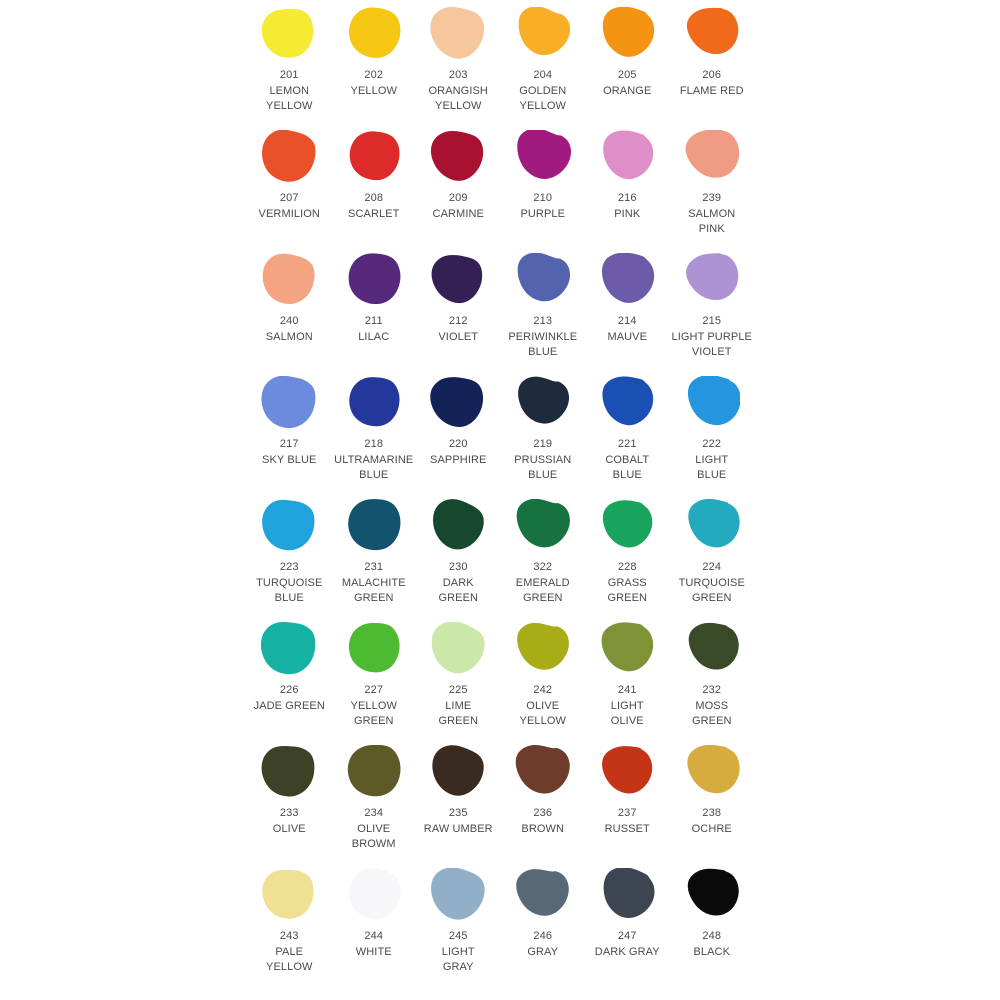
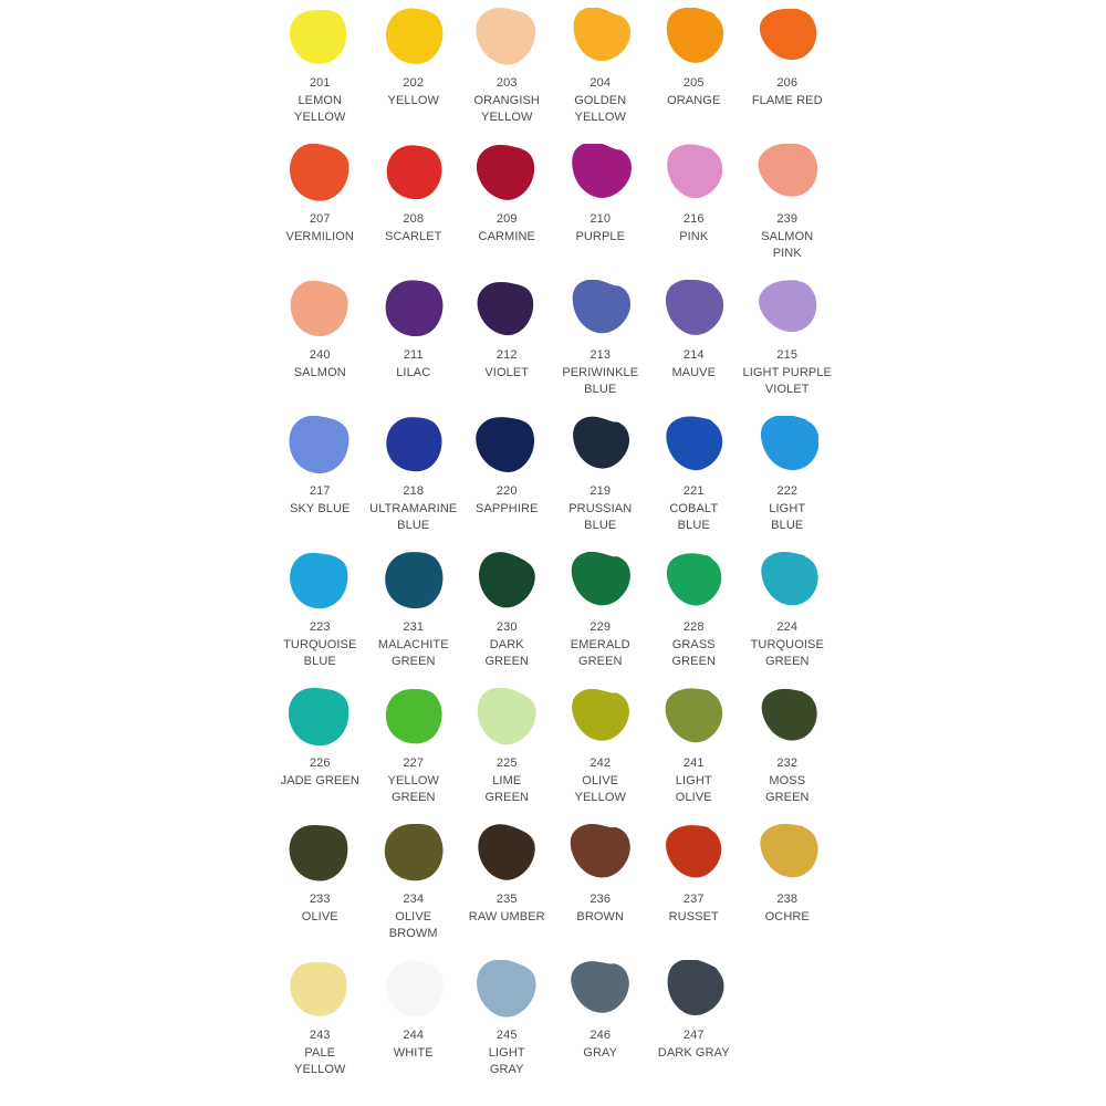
  201
  LEMON
  YELLOW
  202
  YELLOW
  203
  ORANGISH
  YELLOW
  204
  GOLDEN
  YELLOW
  205
  ORANGE
  206
  FLAME RED
  207
  VERMILION
  208
  SCARLET
  209
  CARMINE
  210
  PURPLE
  216
  PINK
  239
  SALMON
  PINK
  240
  SALMON
  211
  LILAC
  212
  VIOLET
  213
  PERIWINKLE
  BLUE
  214
  MAUVE
  215
  LIGHT PURPLE
  VIOLET
  217
  SKY BLUE
  218
  ULTRAMARINE
  BLUE
  220
  SAPPHIRE
  219
  PRUSSIAN
  BLUE
  221
  COBALT
  BLUE
  222
  LIGHT
  BLUE
  223
  TURQUOISE
  BLUE
  231
  MALACHITE
  GREEN
  230
  DARK
  GREEN
- 322
+ 229
  EMERALD
  GREEN
  228
  GRASS
  GREEN
  224
  TURQUOISE
  GREEN
  226
  JADE GREEN
  227
  YELLOW
  GREEN
  225
  LIME
  GREEN
  242
  OLIVE
  YELLOW
  241
  LIGHT
  OLIVE
  232
  MOSS
  GREEN
  233
  OLIVE
  234
  OLIVE
  BROWM
  235
  RAW UMBER
  236
  BROWN
  237
  RUSSET
  238
  OCHRE
  243
  PALE
  YELLOW
  244
  WHITE
  245
  LIGHT
  GRAY
  246
  GRAY
  247
  DARK GRAY
- 248
- BLACK
